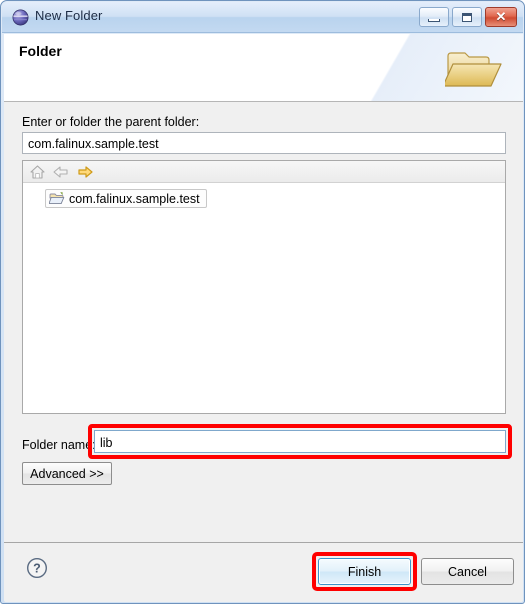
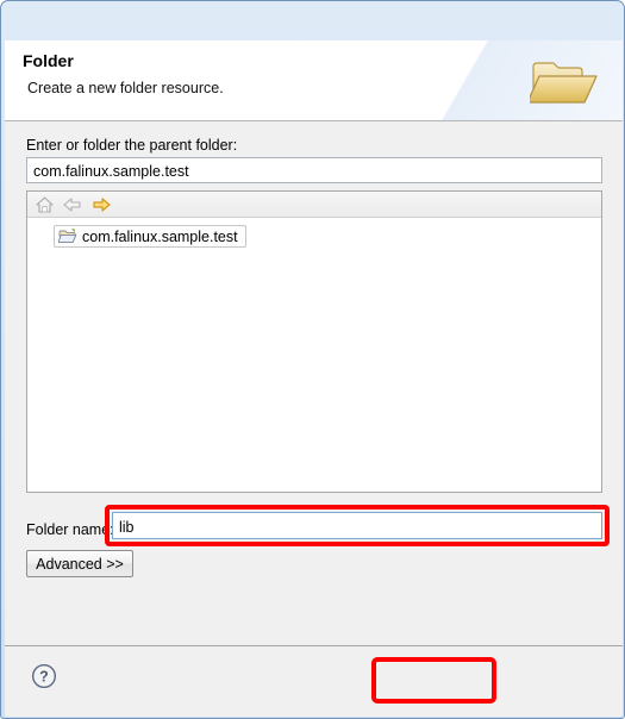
- New Folder
- ✕
  Folder
+ Create a new folder resource.
  Enter or folder the parent folder:
  com.falinux.sample.test
  com.falinux.sample.test
  Folder name
  lib
  Advanced >>
  ?
- Finish
- Cancel
